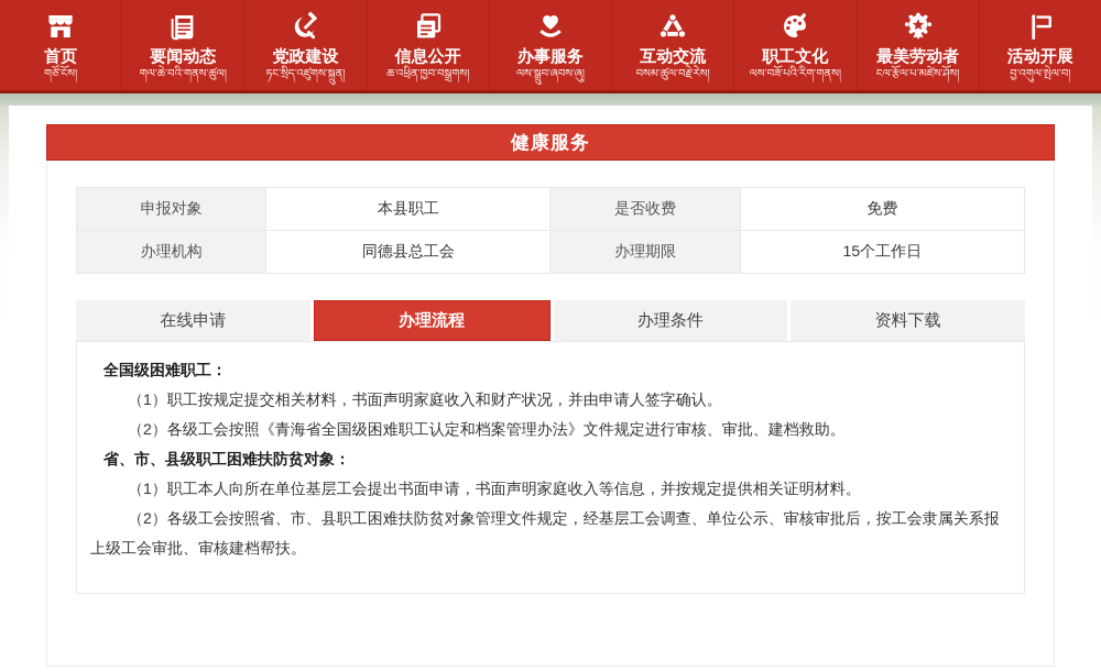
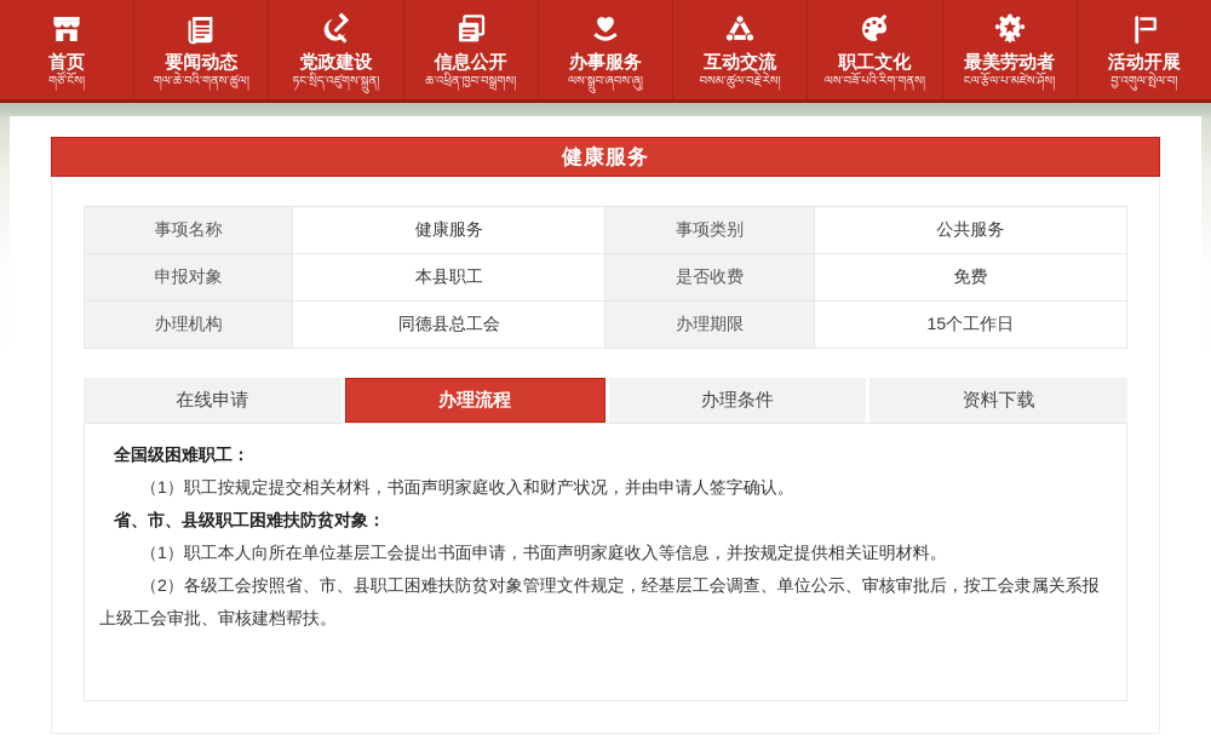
  首页
  གཙོ་ངོས།
  要闻动态
  གལ་ཆེ་བའི་གནས་ཚུལ།
  党政建设
  ཏང་སྲིད་འཛུགས་སྐྲུན།
  信息公开
  ཆ་འཕྲིན་ཁྱབ་བསྒྲགས།
  办事服务
  ལས་སྒྲུབ་ཞབས་ཞུ།
  互动交流
  བསམ་ཚུལ་བརྗེ་རེས།
  职工文化
  ལས་བཟོ་པའི་རིག་གནས།
  最美劳动者
  ངལ་རྩོལ་པ་མཛེས་ཤོས།
  活动开展
  བྱ་འགུལ་སྤེལ་བ།
  健康服务
+ 事项名称	健康服务	事项类别	公共服务
  申报对象	本县职工	是否收费	免费
  办理机构	同德县总工会	办理期限	15个工作日
  在线申请
  办理流程
  办理条件
  资料下载
  全国级困难职工：
  （1）职工按规定提交相关材料，书面声明家庭收入和财产状况，并由申请人签字确认。
- （2）各级工会按照《青海省全国级困难职工认定和档案管理办法》文件规定进行审核、审批、建档救助。
  省、市、县级职工困难扶防贫对象：
  （1）职工本人向所在单位基层工会提出书面申请，书面声明家庭收入等信息，并按规定提供相关证明材料。
  （2）各级工会按照省、市、县职工困难扶防贫对象管理文件规定，经基层工会调查、单位公示、审核审批后，按工会隶属关系报上级工会审批、审核建档帮扶。
